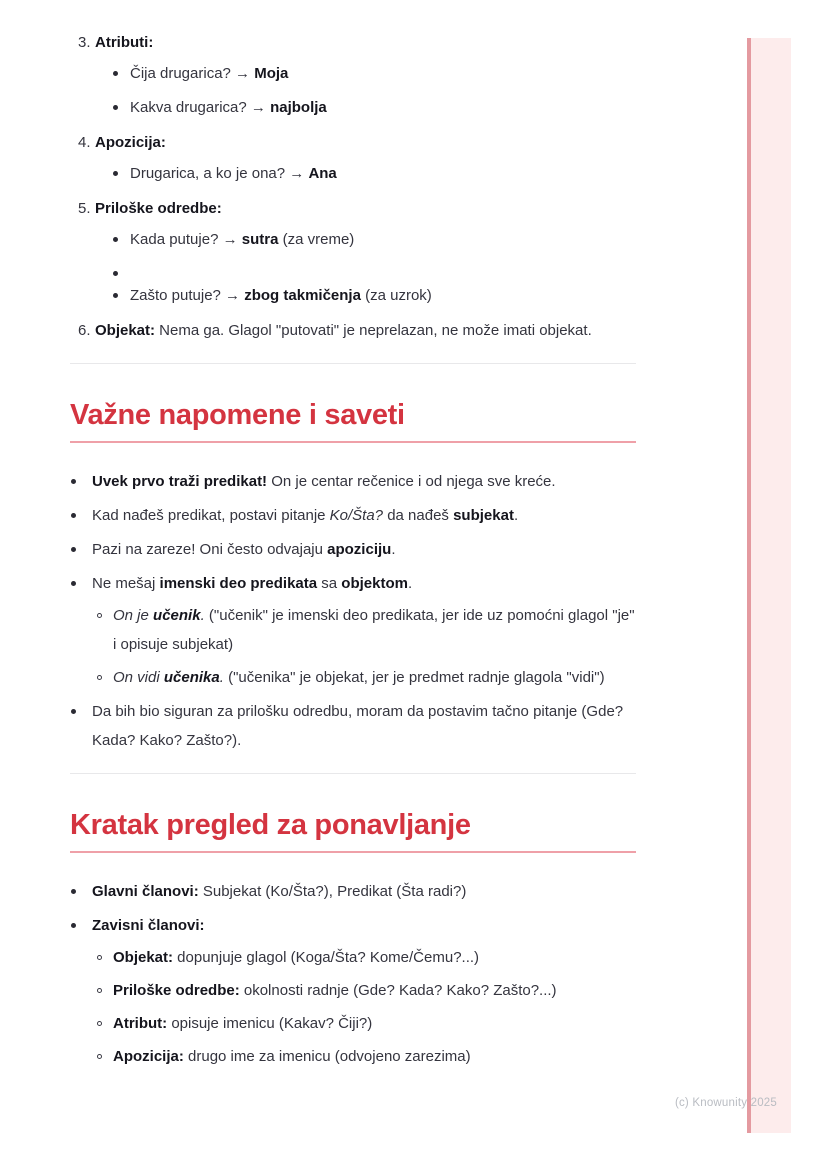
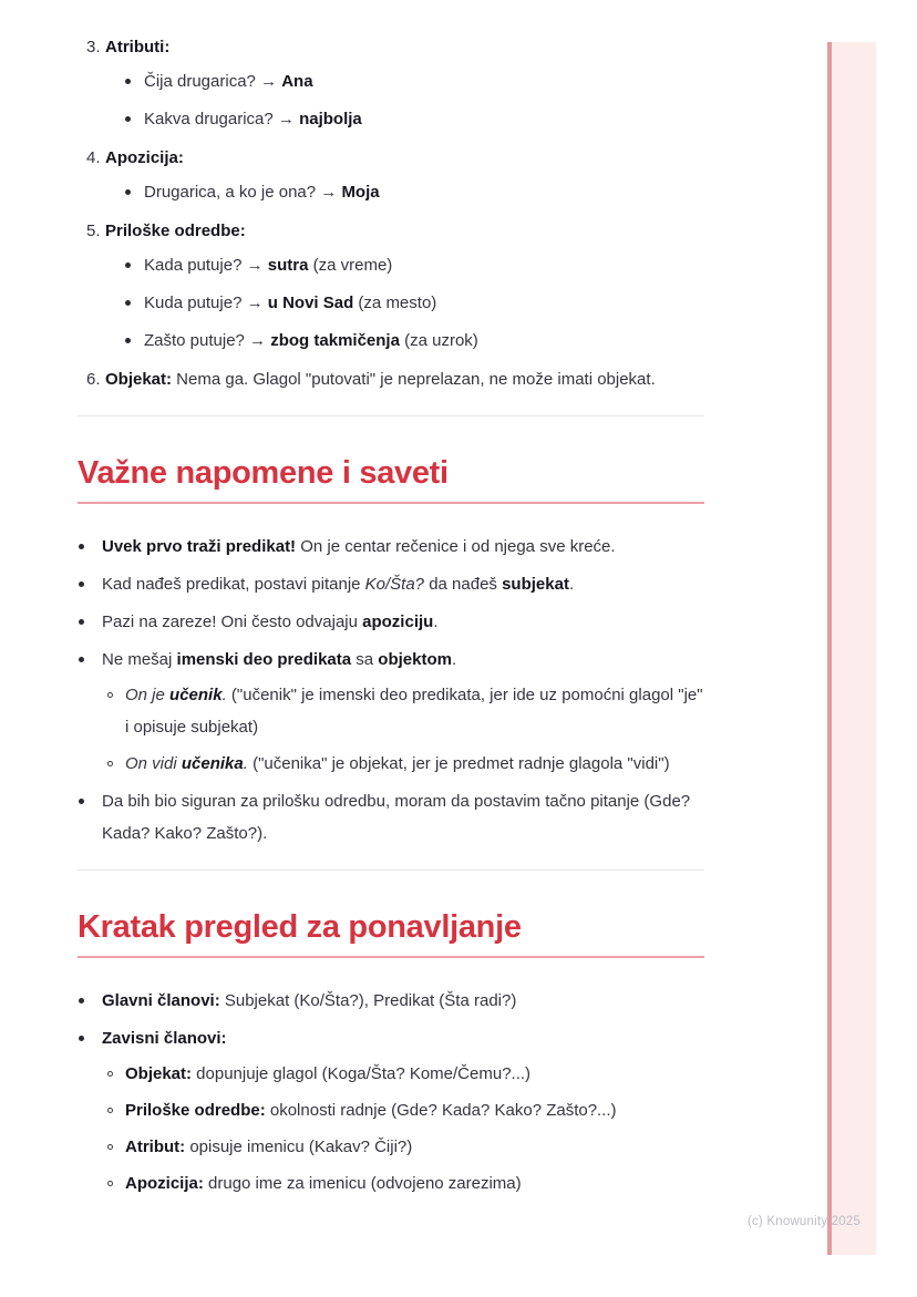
  3.
  Atributi:
- Čija drugarica? → Moja
+ Čija drugarica? → Ana
  Kakva drugarica? → najbolja
  4.
  Apozicija:
- Drugarica, a ko je ona? → Ana
+ Drugarica, a ko je ona? → Moja
  5.
  Priloške odredbe:
  Kada putuje? → sutra (za vreme)
+ Kuda putuje? → u Novi Sad (za mesto)
  Zašto putuje? → zbog takmičenja (za uzrok)
  6.
  Objekat: Nema ga. Glagol "putovati" je neprelazan, ne može imati objekat.
  Važne napomene i saveti
  Uvek prvo traži predikat! On je centar rečenice i od njega sve kreće.
  Kad nađeš predikat, postavi pitanje Ko/Šta? da nađeš subjekat.
  Pazi na zareze! Oni često odvajaju apoziciju.
  Ne mešaj imenski deo predikata sa objektom.
  On je učenik. ("učenik" je imenski deo predikata, jer ide uz pomoćni glagol "je" i opisuje subjekat)
  On vidi učenika. ("učenika" je objekat, jer je predmet radnje glagola "vidi")
  Da bih bio siguran za prilošku odredbu, moram da postavim tačno pitanje (Gde? Kada? Kako? Zašto?).
  Kratak pregled za ponavljanje
  Glavni članovi: Subjekat (Ko/Šta?), Predikat (Šta radi?)
  Zavisni članovi:
  Objekat: dopunjuje glagol (Koga/Šta? Kome/Čemu?...)
  Priloške odredbe: okolnosti radnje (Gde? Kada? Kako? Zašto?...)
  Atribut: opisuje imenicu (Kakav? Čiji?)
  Apozicija: drugo ime za imenicu (odvojeno zarezima)
  (c) Knowunity 2025
